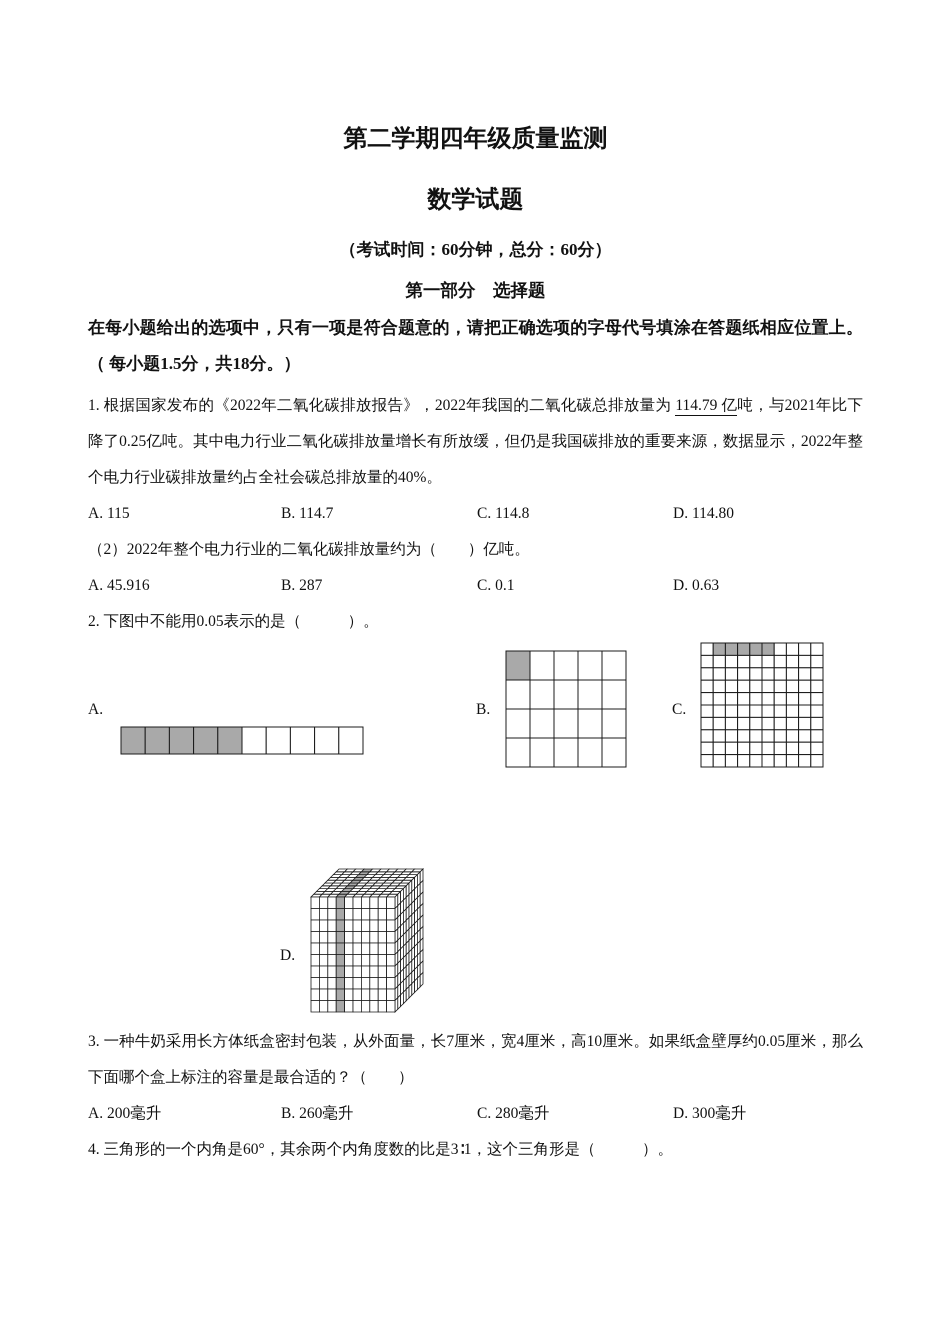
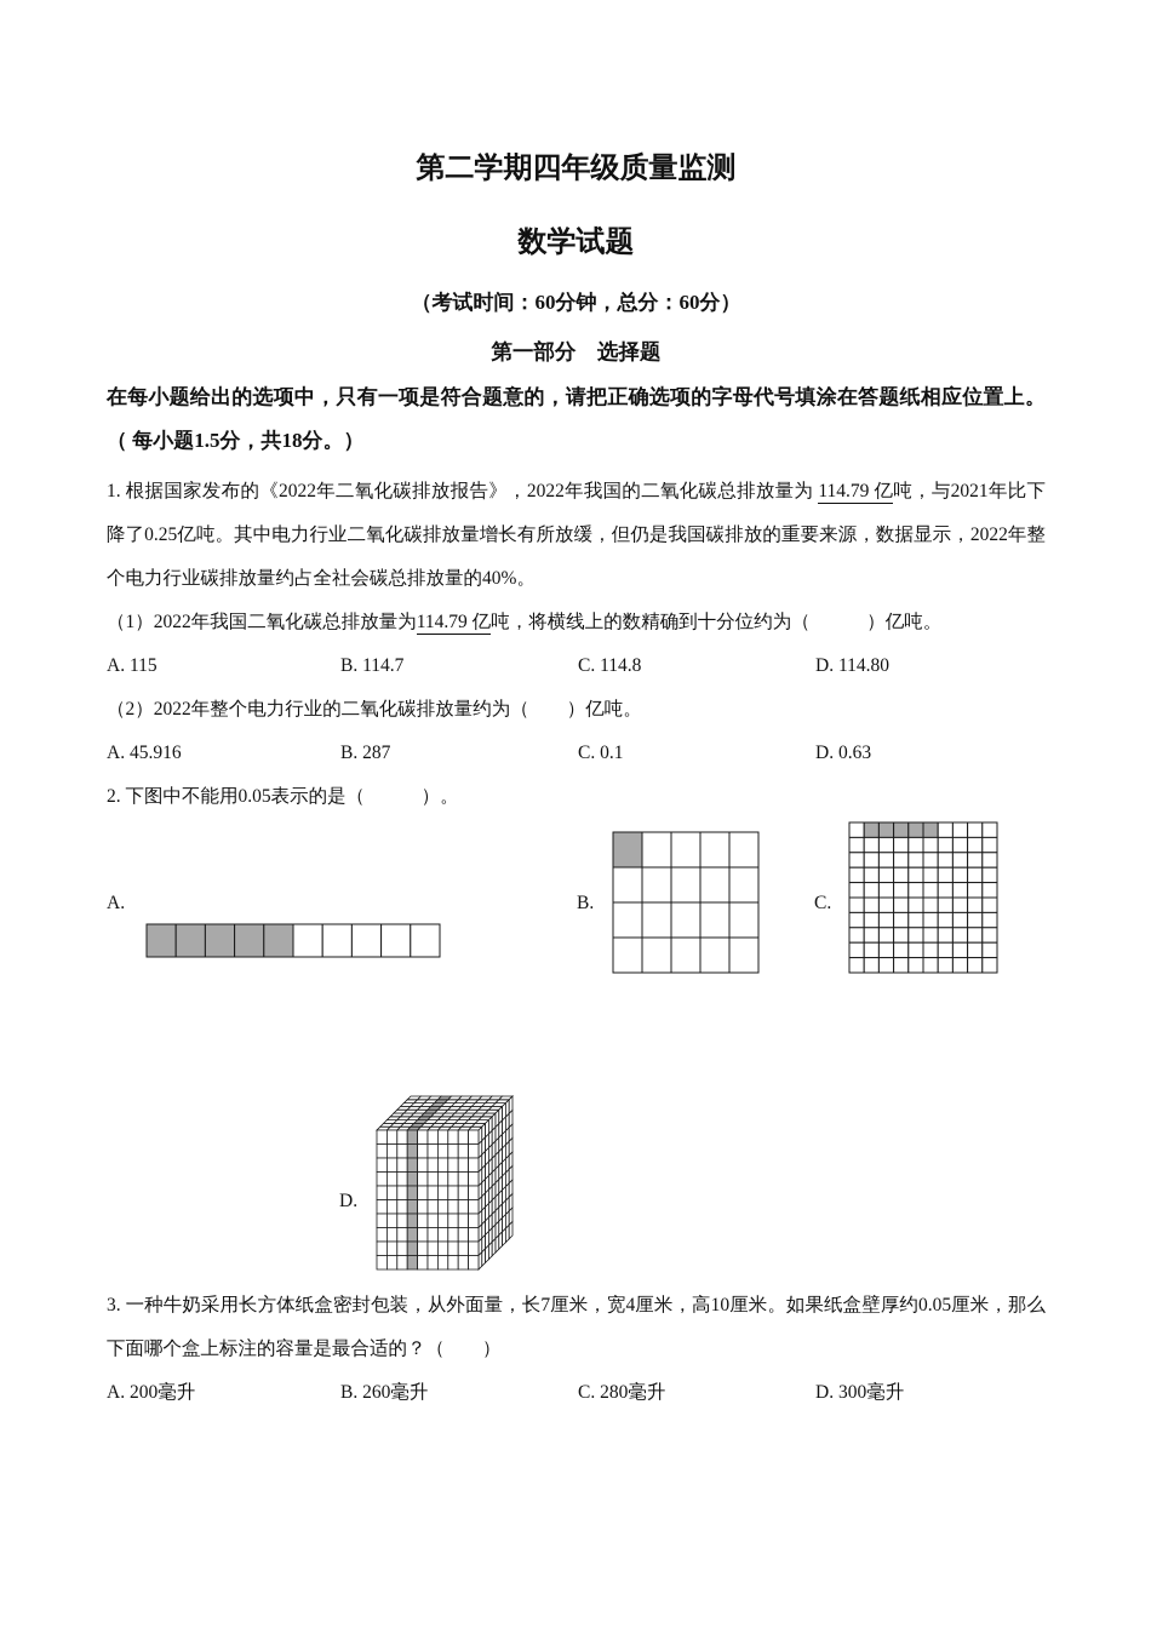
  第二学期四年级质量监测
  数学试题
  （考试时间：60分钟，总分：60分）
  第一部分 选择题
  在每小题给出的选项中，只有一项是符合题意的，请把正确选项的字母代号填涂在答题纸相应位置上。（ 每小题1.5分，共18分。）
  1. 根据国家发布的《2022年二氧化碳排放报告》，2022年我国的二氧化碳总排放量为 114.79 亿吨，与2021年比下降了0.25亿吨。其中电力行业二氧化碳排放量增长有所放缓，但仍是我国碳排放的重要来源，数据显示，2022年整个电力行业碳排放量约占全社会碳总排放量的40%。
+ （1）2022年我国二氧化碳总排放量为114.79 亿吨，将横线上的数精确到十分位约为（ ）亿吨。
  A. 115
  B. 114.7
  C. 114.8
  D. 114.80
  （2）2022年整个电力行业的二氧化碳排放量约为（ ）亿吨。
  A. 45.916
  B. 287
  C. 0.1
  D. 0.63
  2. 下图中不能用0.05表示的是（ ）。
  A.
  B.
  C.
  D.
  3. 一种牛奶采用长方体纸盒密封包装，从外面量，长7厘米，宽4厘米，高10厘米。如果纸盒壁厚约0.05厘米，那么下面哪个盒上标注的容量是最合适的？（ ）
  A. 200毫升
  B. 260毫升
  C. 280毫升
  D. 300毫升
- 4. 三角形的一个内角是60°，其余两个内角度数的比是3∶1，这个三角形是（ ）。
